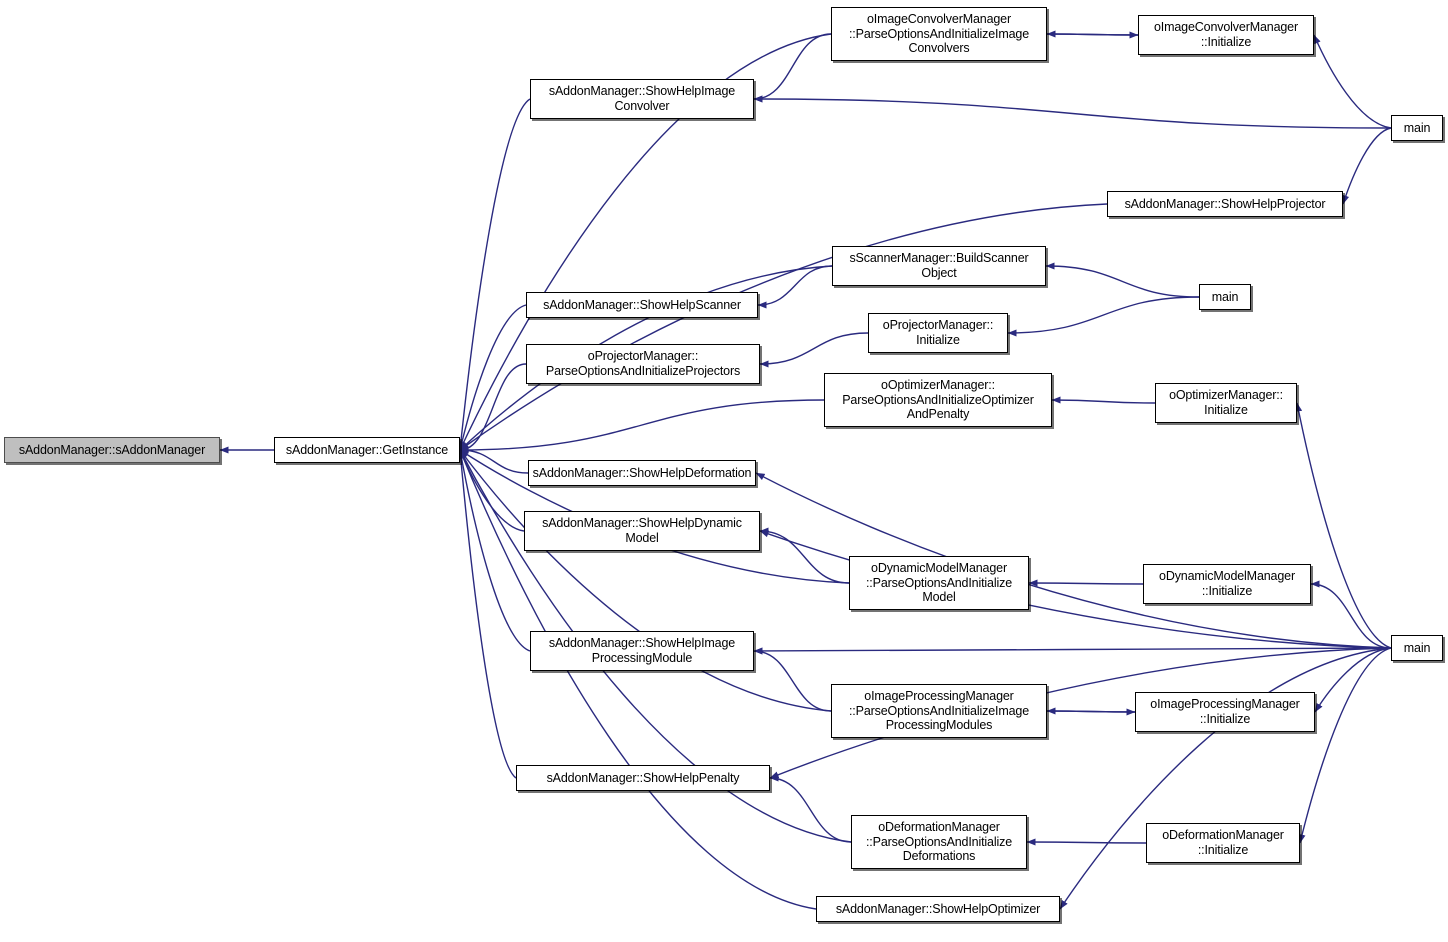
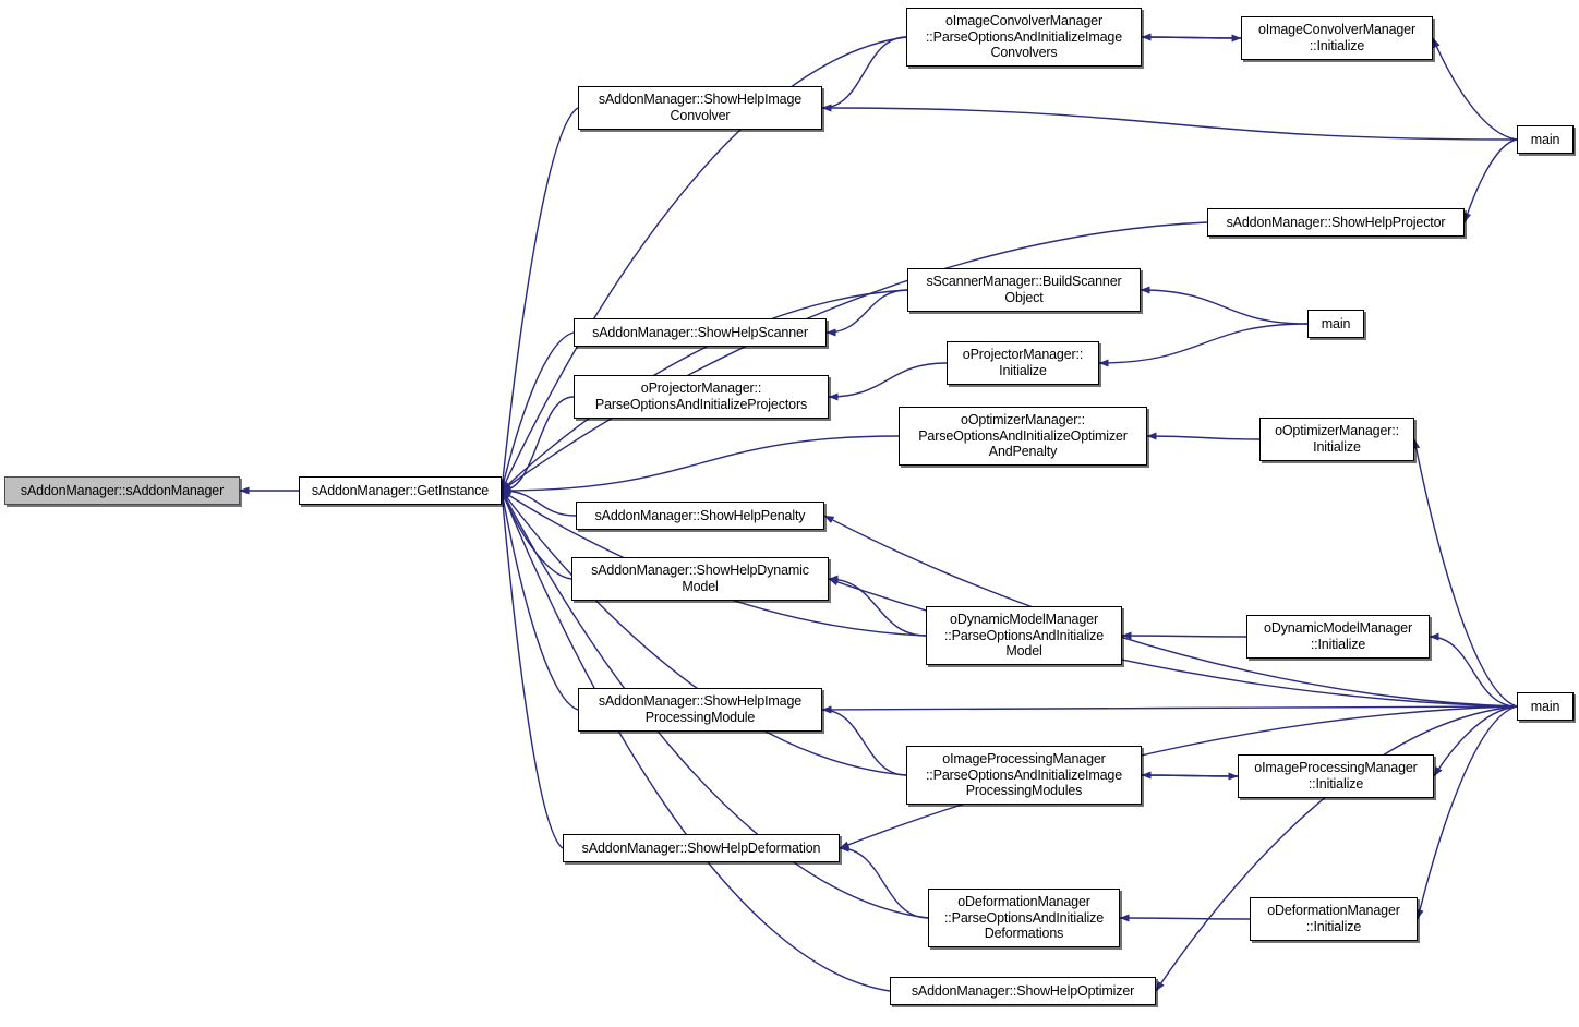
  sAddonManager::sAddonManager
  sAddonManager::GetInstance
  oImageConvolverManager
  ::ParseOptionsAndInitializeImage
  Convolvers
  oImageConvolverManager
  ::Initialize
  sAddonManager::ShowHelpImage
  Convolver
  main
  sAddonManager::ShowHelpProjector
  sScannerManager::BuildScanner
  Object
  main
  sAddonManager::ShowHelpScanner
  oProjectorManager::
  Initialize
  oProjectorManager::
  ParseOptionsAndInitializeProjectors
  oOptimizerManager::
  ParseOptionsAndInitializeOptimizer
  AndPenalty
  oOptimizerManager::
  Initialize
- sAddonManager::ShowHelpDeformation
+ sAddonManager::ShowHelpPenalty
  sAddonManager::ShowHelpDynamic
  Model
  oDynamicModelManager
  ::ParseOptionsAndInitialize
  Model
  oDynamicModelManager
  ::Initialize
  main
  sAddonManager::ShowHelpImage
  ProcessingModule
  oImageProcessingManager
  ::ParseOptionsAndInitializeImage
  ProcessingModules
  oImageProcessingManager
  ::Initialize
- sAddonManager::ShowHelpPenalty
+ sAddonManager::ShowHelpDeformation
  oDeformationManager
  ::ParseOptionsAndInitialize
  Deformations
  oDeformationManager
  ::Initialize
  sAddonManager::ShowHelpOptimizer
